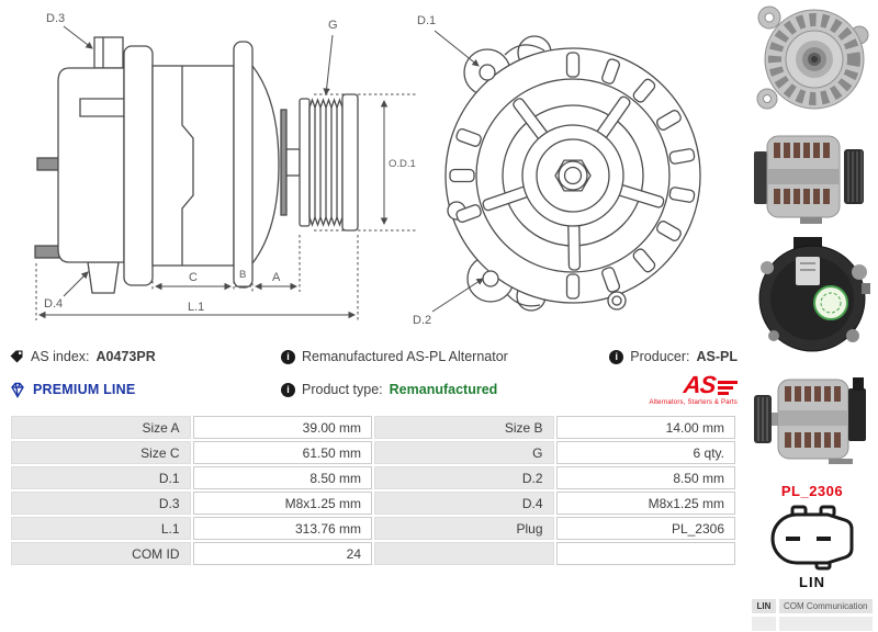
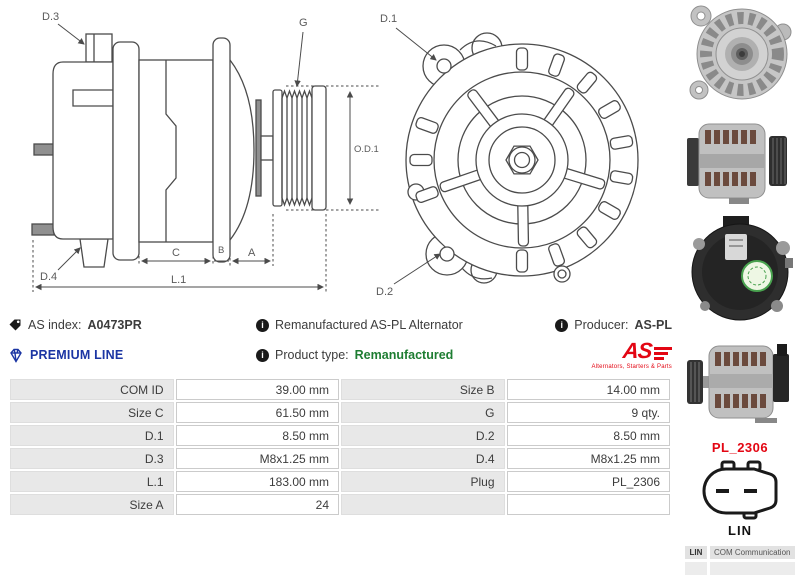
  D.3
  G
  O.D.1
  D.4
  C
  B
  A
  L.1
  D.1
  D.2
  PL_2306
  LIN
  LIN
  COM Communication
  AS index:
  A0473PR
  Remanufactured AS-PL Alternator
  Producer:
  AS-PL
  PREMIUM LINE
  Product type:
  Remanufactured
- Size A	39.00 mm	Size B	14.00 mm
+ COM ID	39.00 mm	Size B	14.00 mm
- Size C	61.50 mm	G	6 qty.
+ Size C	61.50 mm	G	9 qty.
  D.1	8.50 mm	D.2	8.50 mm
  D.3	M8x1.25 mm	D.4	M8x1.25 mm
- L.1	313.76 mm	Plug	PL_2306
+ L.1	183.00 mm	Plug	PL_2306
- COM ID	24
+ Size A	24
